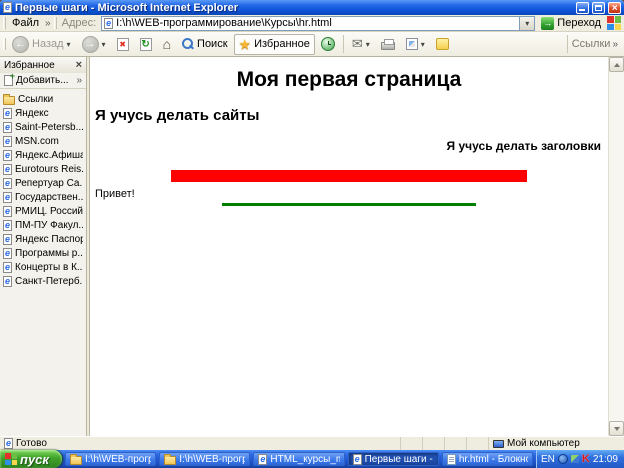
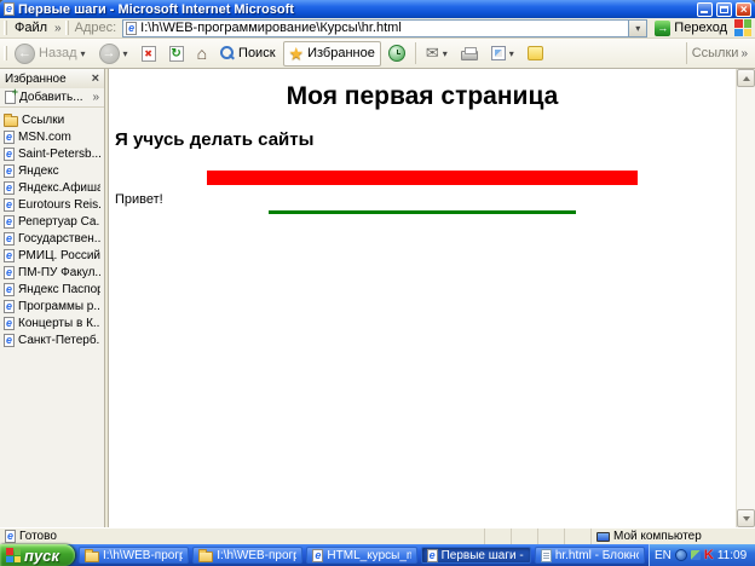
- Первые шаги - Microsoft Internet Explorer
+ Первые шаги - Microsoft Internet Microsoft
  ×
  Файл
  Адрес:
  I:\h\WEB-программирование\Курсы\hr.html
  Переход
  Назад
  Поиск
  Избранное
  Ссылки
  Избранное
  Добавить...
  Ссылки
- Яндекс
+ MSN.com
  Saint-Petersb...
- MSN.com
+ Яндекс
  Яндекс.Афиша
  Eurotours Reis.
  Репертуар Са.
  Государствен..
  РМИЦ. Россий
  ПМ-ПУ Факул..
  Яндекс Паспор
  Программы р..
  Концерты в К..
  Санкт-Петерб.
  Моя первая страница
  Я учусь делать сайты
- Я учусь делать заголовки
  Привет!
  Готово
  Мой компьютер
  пуск
  I:\h\WEB-прогр
  I:\h\WEB-прогр
  Первые шаги -
  hr.html - Блокн
  EN
  K
- 21:09
+ 11:09
